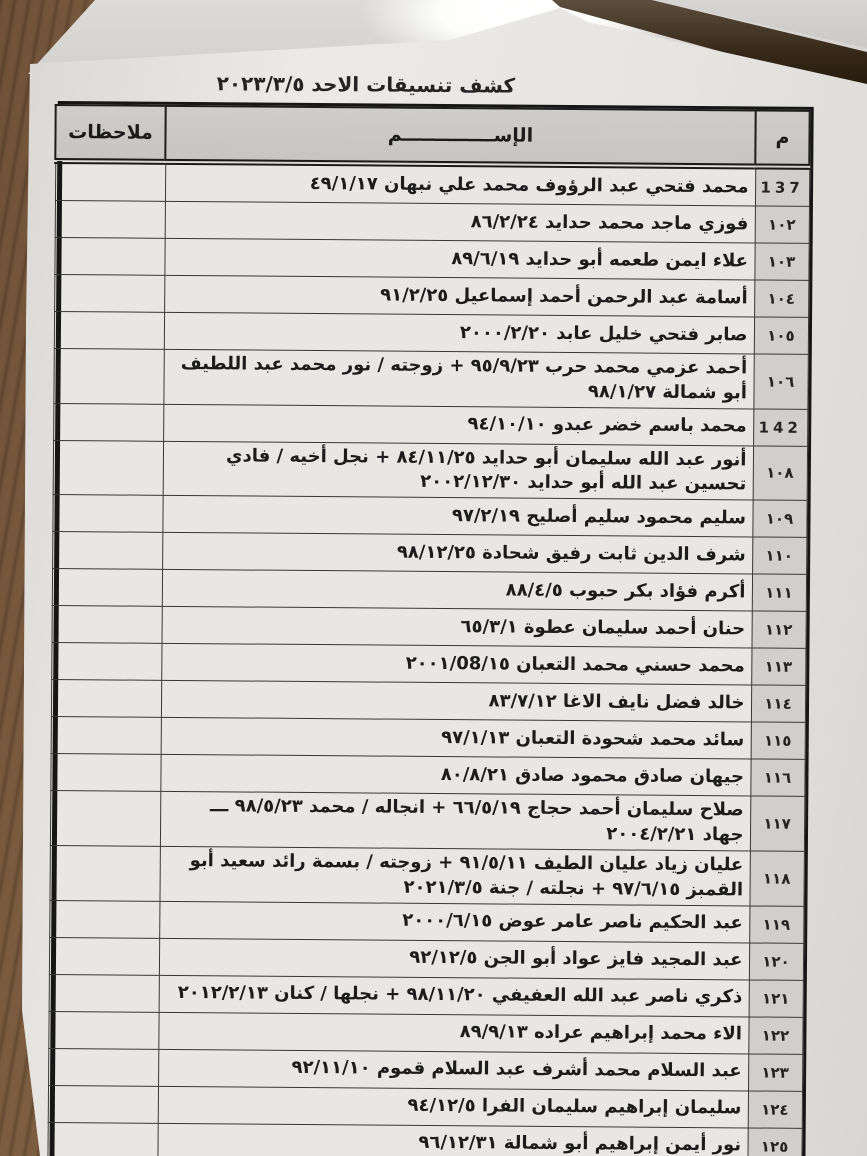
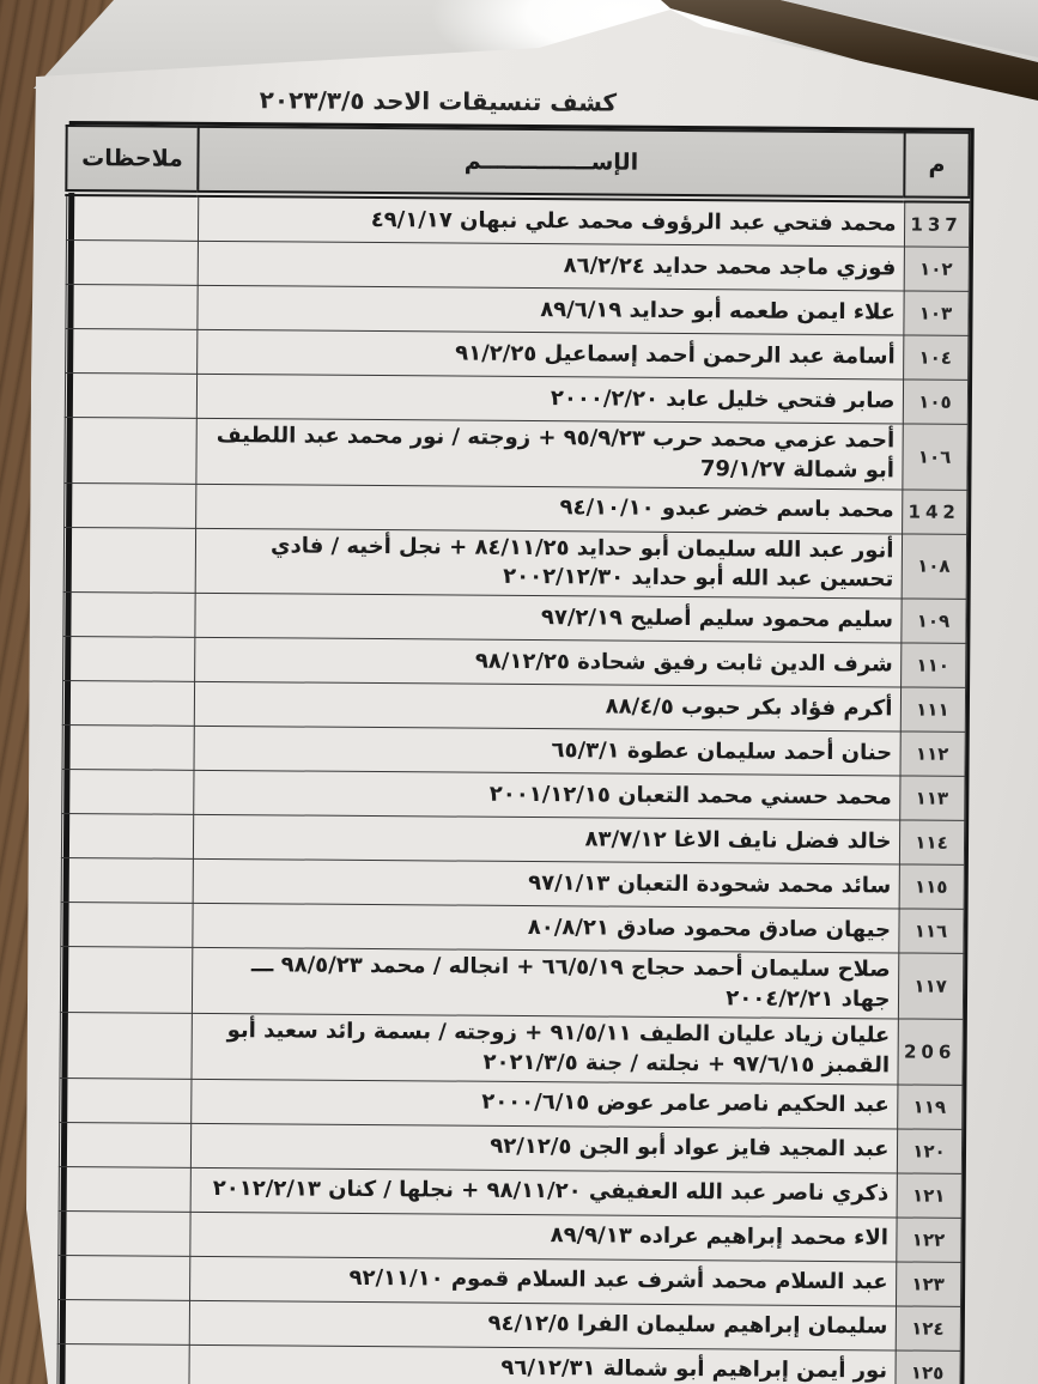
  كشف تنسيقات الاحد ٢٠٢٣/٣/٥
  م	الإســــــــــــــم	ملاحظات
  137	محمد فتحي عبد الرؤوف محمد علي نبهان ٤٩/١/١٧
  ١٠٢	فوزي ماجد محمد حدايد ٨٦/٢/٢٤
  ١٠٣	علاء ايمن طعمه أبو حدايد ٨٩/٦/١٩
  ١٠٤	أسامة عبد الرحمن أحمد إسماعيل ٩١/٢/٢٥
  ١٠٥	صابر فتحي خليل عابد ٢٠٠٠/٢/٢٠
- ١٠٦	أحمد عزمي محمد حرب ٩٥/٩/٢٣ + زوجته / نور محمد عبد اللطيف أبو شمالة ٩٨/١/٢٧
+ ١٠٦	أحمد عزمي محمد حرب ٩٥/٩/٢٣ + زوجته / نور محمد عبد اللطيف أبو شمالة 79/١/٢٧
  142	محمد باسم خضر عبدو ٩٤/١٠/١٠
  ١٠٨	أنور عبد الله سليمان أبو حدايد ٨٤/١١/٢٥ + نجل أخيه / فادي تحسين عبد الله أبو حدايد ٢٠٠٢/١٢/٣٠
  ١٠٩	سليم محمود سليم أصليح ٩٧/٢/١٩
  ١١٠	شرف الدين ثابت رفيق شحادة ٩٨/١٢/٢٥
  ١١١	أكرم فؤاد بكر حبوب ٨٨/٤/٥
  ١١٢	حنان أحمد سليمان عطوة ٦٥/٣/١
- ١١٣	محمد حسني محمد التعبان ٢٠٠١/08/١٥
+ ١١٣	محمد حسني محمد التعبان ٢٠٠١/١٢/١٥
  ١١٤	خالد فضل نايف الاغا ٨٣/٧/١٢
  ١١٥	سائد محمد شحودة التعبان ٩٧/١/١٣
  ١١٦	جيهان صادق محمود صادق ٨٠/٨/٢١
  ١١٧	صلاح سليمان أحمد حجاج ٦٦/٥/١٩ + انجاله / محمد ٩٨/٥/٢٣ ـــ جهاد ٢٠٠٤/٢/٢١
- ١١٨	عليان زياد عليان الطيف ٩١/٥/١١ + زوجته / بسمة رائد سعيد أبو القمبز ٩٧/٦/١٥ + نجلته / جنة ٢٠٢١/٣/٥
+ 206	عليان زياد عليان الطيف ٩١/٥/١١ + زوجته / بسمة رائد سعيد أبو القمبز ٩٧/٦/١٥ + نجلته / جنة ٢٠٢١/٣/٥
  ١١٩	عبد الحكيم ناصر عامر عوض ٢٠٠٠/٦/١٥
  ١٢٠	عبد المجيد فايز عواد أبو الجن ٩٢/١٢/٥
  ١٢١	ذكري ناصر عبد الله العفيفي ٩٨/١١/٢٠ + نجلها / كنان ٢٠١٢/٢/١٣
  ١٢٢	الاء محمد إبراهيم عراده ٨٩/٩/١٣
  ١٢٣	عبد السلام محمد أشرف عبد السلام قموم ٩٢/١١/١٠
  ١٢٤	سليمان إبراهيم سليمان الفرا ٩٤/١٢/٥
  ١٢٥	نور أيمن إبراهيم أبو شمالة ٩٦/١٢/٣١
